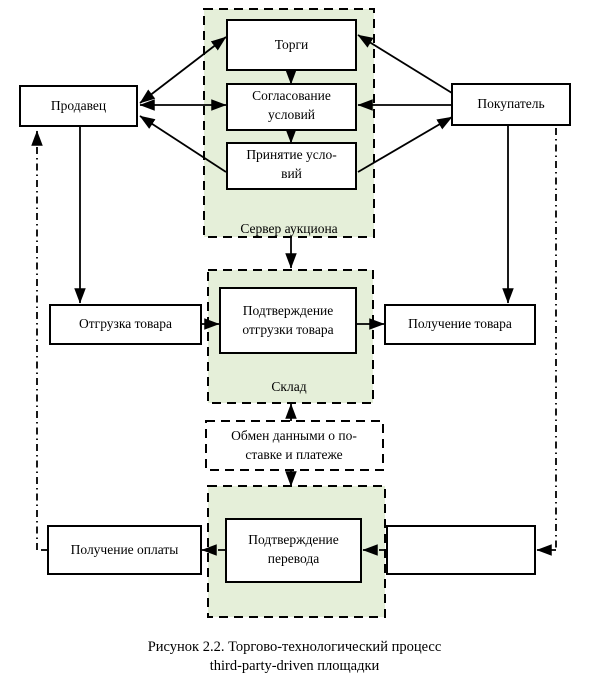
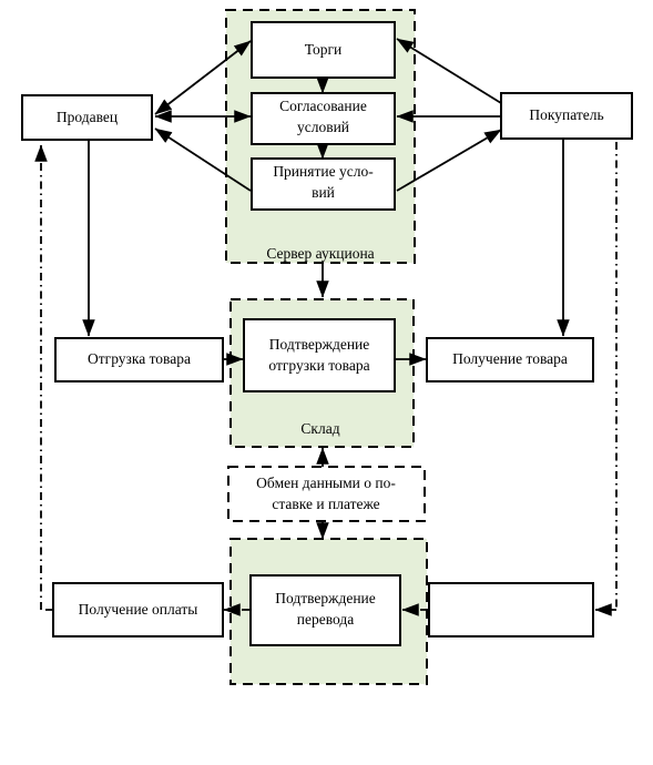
  Продавец
  Покупатель
  Торги
  Согласование
  условий
  Принятие усло-
  вий
  Сервер аукциона
  Отгрузка товара
  Подтверждение
  отгрузки товара
  Получение товара
  Склад
  Обмен данными о по-
  ставке и платеже
  Получение оплаты
  Подтверждение
  перевода
- Рисунок 2.2. Торгово-технологический процесс
- third-party-driven площадки
